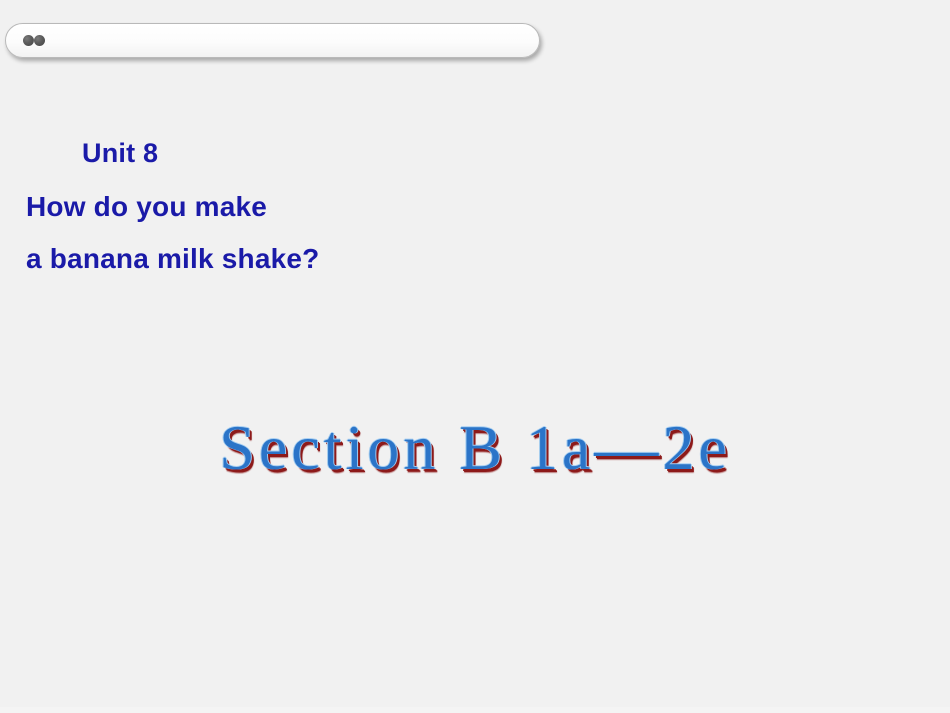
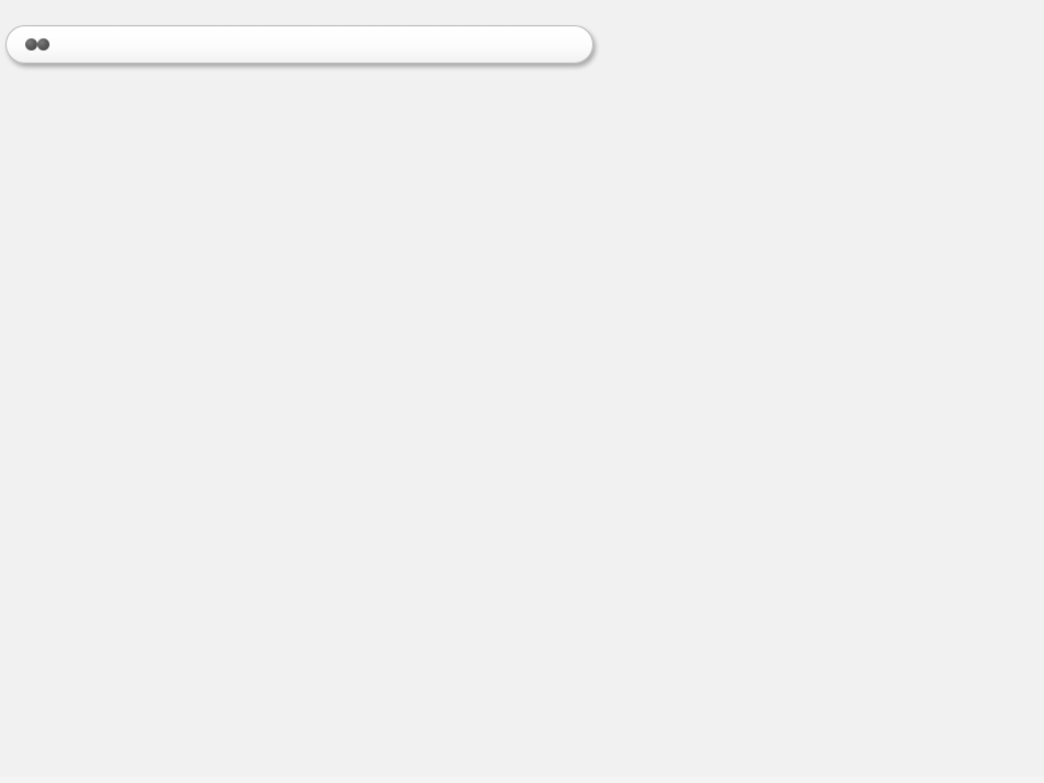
- Unit 8
- How do you make
- a banana milk shake?
- Section B 1a—2e
